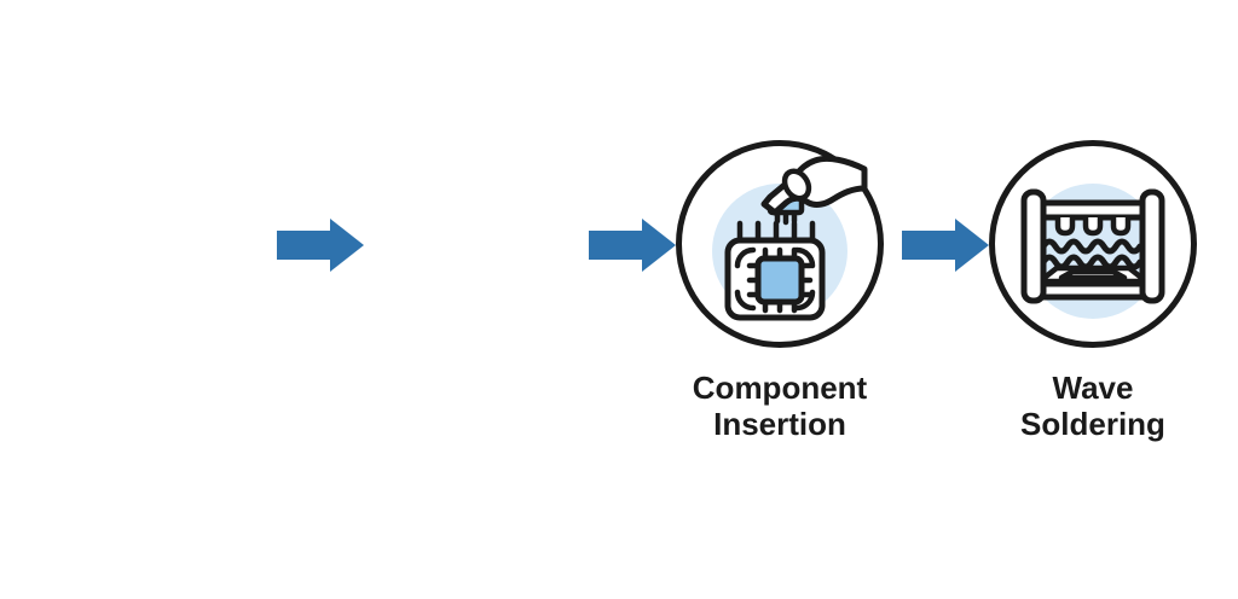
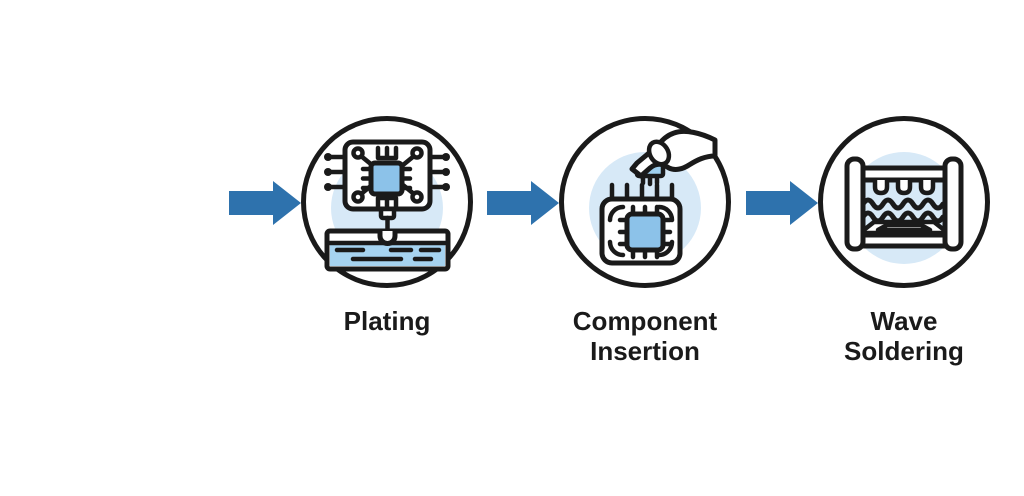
+ Plating
  Component Insertion
  Wave Soldering
